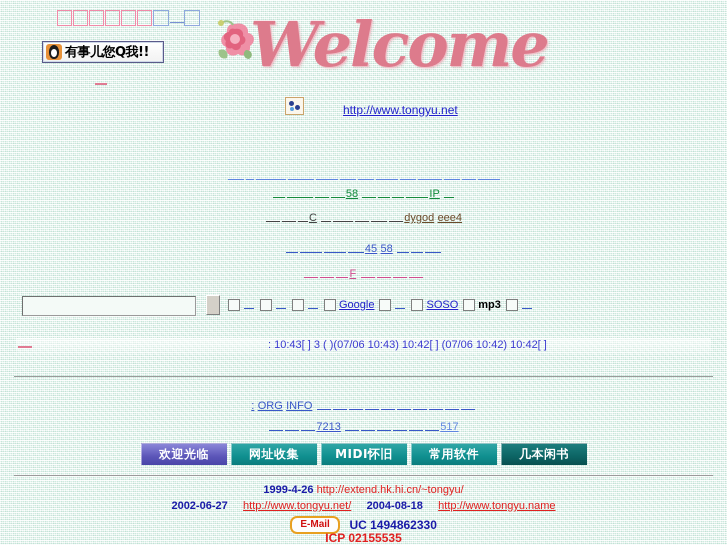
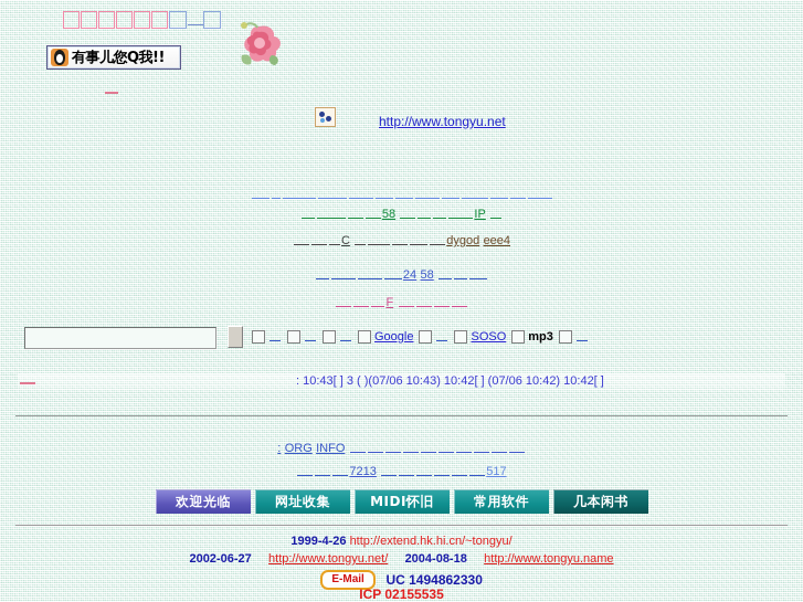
  有事儿您Q我!!
- Welcome
  http://www.tongyu.net
  58 IP
  C dygod eee4
- 45 58
+ 24 58
  F
  Google SOSO mp3
  : 10:43[ ] 3 ( )(07/06 10:43) 10:42[ ] (07/06 10:42) 10:42[ ]
  : ORG INFO
  7213 517
  欢迎光临 网址收集 MIDI怀旧 常用软件 几本闲书
  1999-4-26 http://extend.hk.hi.cn/~tongyu/
  2002-06-27 http://www.tongyu.net/ 2004-08-18 http://www.tongyu.name
  E-Mail UC 1494862330
  ICP 02155535
